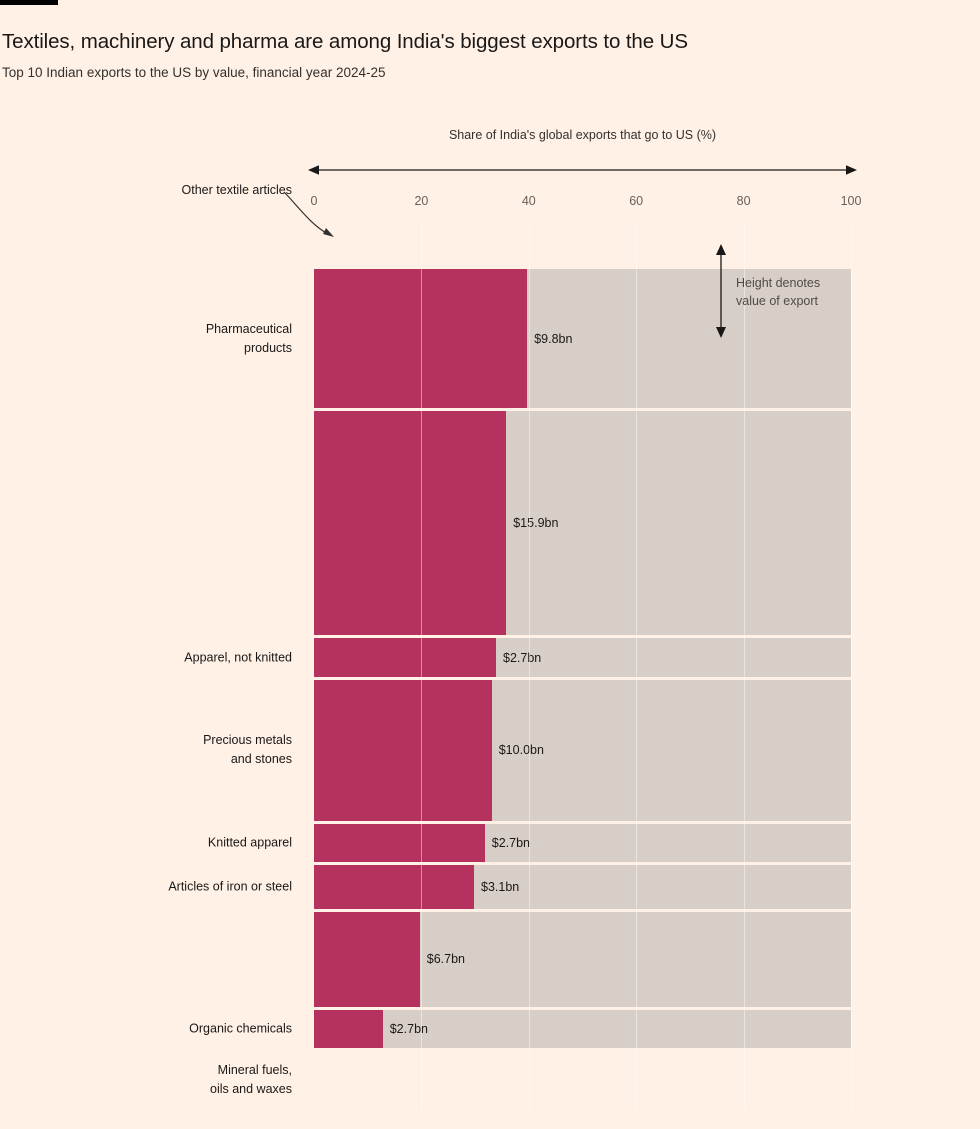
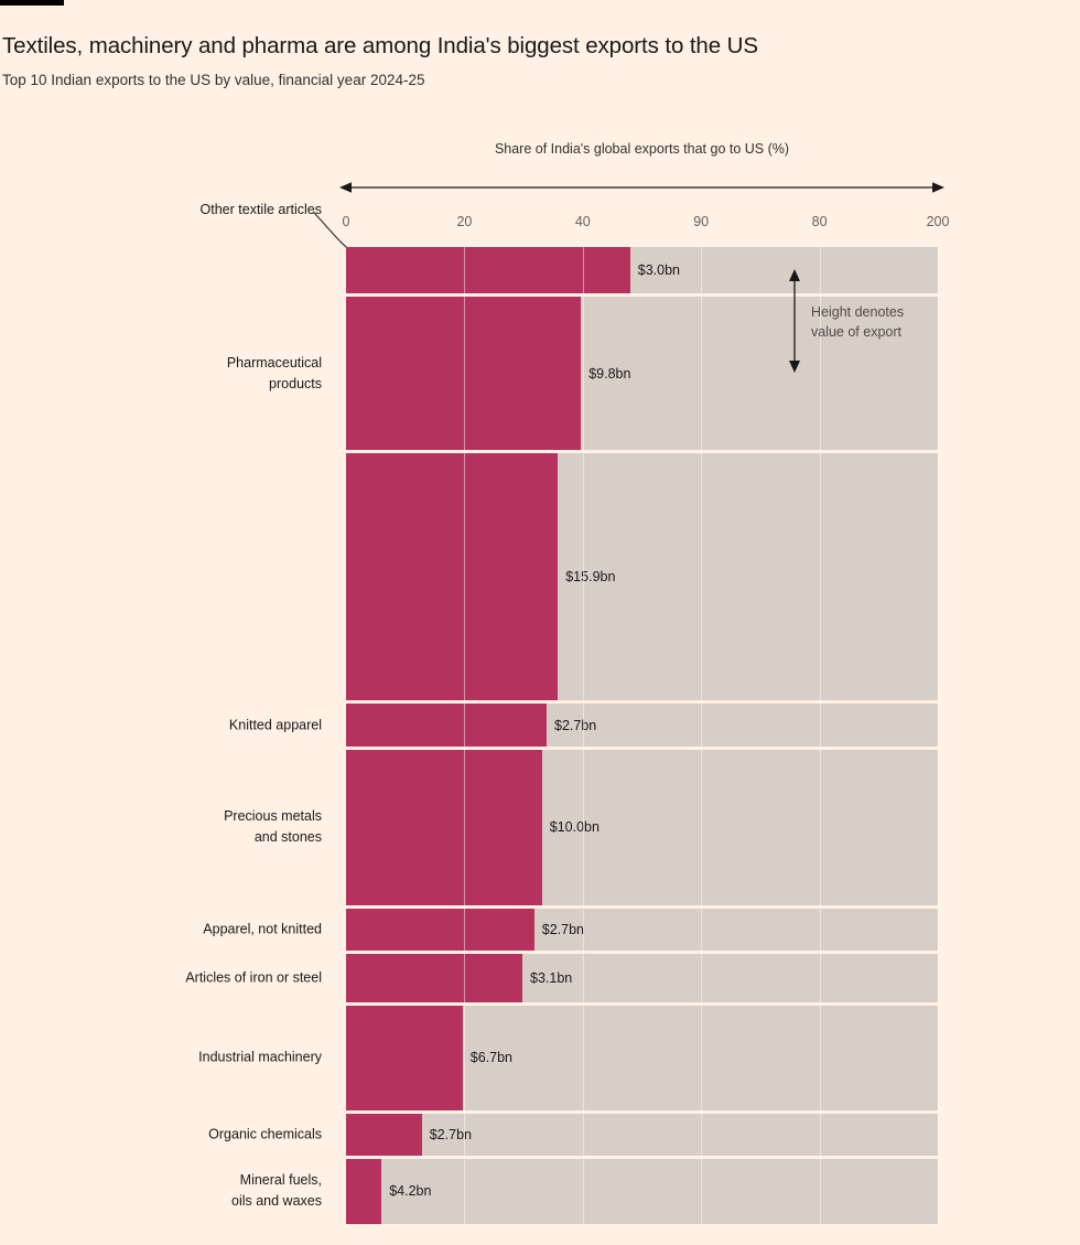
  Textiles, machinery and pharma are among India's biggest exports to the US
  Top 10 Indian exports to the US by value, financial year 2024-25
  Share of India's global exports that go to US (%)
  0
  20
  40
- 60
+ 90
  80
- 100
+ 200
  Other textile articles
+ $3.0bn
  $9.8bn
  $15.9bn
  $2.7bn
  $10.0bn
  $2.7bn
  $3.1bn
  $6.7bn
  $2.7bn
+ $4.2bn
  Pharmaceutical
  products
- Apparel, not knitted
+ Knitted apparel
  Precious metals
  and stones
- Knitted apparel
+ Apparel, not knitted
  Articles of iron or steel
+ Industrial machinery
  Organic chemicals
  Mineral fuels,
  oils and waxes
  Height denotes
  value of export
